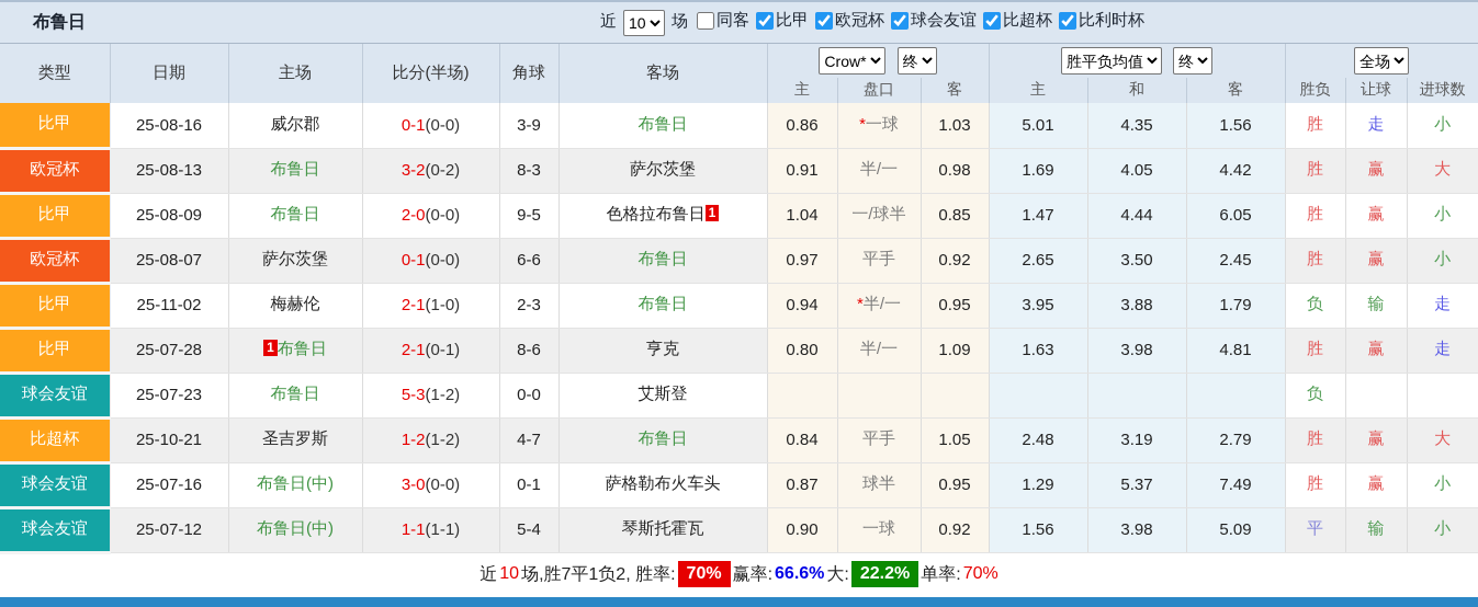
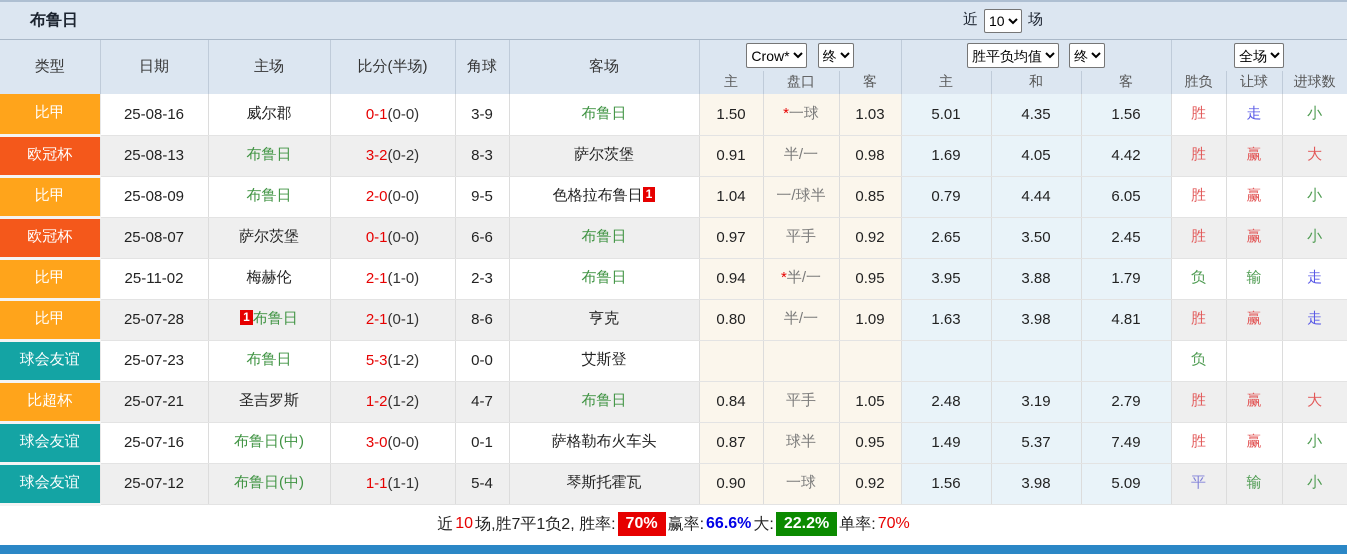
  布鲁日
  近
  10
  场
- 同客
- 比甲
- 欧冠杯
- 球会友谊
- 比超杯
- 比利时杯
  类型	日期	主场	比分(半场)	角球	客场	Crow* 终	胜平负均值 终	全场
  主	盘口	客	主	和	客	胜负	让球	进球数
- 比甲	25-08-16	威尔郡	0-1(0-0)	3-9	布鲁日	0.86	*一球	1.03	5.01	4.35	1.56	胜	走	小
+ 比甲	25-08-16	威尔郡	0-1(0-0)	3-9	布鲁日	1.50	*一球	1.03	5.01	4.35	1.56	胜	走	小
  欧冠杯	25-08-13	布鲁日	3-2(0-2)	8-3	萨尔茨堡	0.91	半/一	0.98	1.69	4.05	4.42	胜	赢	大
- 比甲	25-08-09	布鲁日	2-0(0-0)	9-5	色格拉布鲁日 1	1.04	一/球半	0.85	1.47	4.44	6.05	胜	赢	小
+ 比甲	25-08-09	布鲁日	2-0(0-0)	9-5	色格拉布鲁日 1	1.04	一/球半	0.85	0.79	4.44	6.05	胜	赢	小
  欧冠杯	25-08-07	萨尔茨堡	0-1(0-0)	6-6	布鲁日	0.97	平手	0.92	2.65	3.50	2.45	胜	赢	小
  比甲	25-11-02	梅赫伦	2-1(1-0)	2-3	布鲁日	0.94	*半/一	0.95	3.95	3.88	1.79	负	输	走
  比甲	25-07-28	1 布鲁日	2-1(0-1)	8-6	亨克	0.80	半/一	1.09	1.63	3.98	4.81	胜	赢	走
  球会友谊	25-07-23	布鲁日	5-3(1-2)	0-0	艾斯登							负
- 比超杯	25-10-21	圣吉罗斯	1-2(1-2)	4-7	布鲁日	0.84	平手	1.05	2.48	3.19	2.79	胜	赢	大
+ 比超杯	25-07-21	圣吉罗斯	1-2(1-2)	4-7	布鲁日	0.84	平手	1.05	2.48	3.19	2.79	胜	赢	大
- 球会友谊	25-07-16	布鲁日(中)	3-0(0-0)	0-1	萨格勒布火车头	0.87	球半	0.95	1.29	5.37	7.49	胜	赢	小
+ 球会友谊	25-07-16	布鲁日(中)	3-0(0-0)	0-1	萨格勒布火车头	0.87	球半	0.95	1.49	5.37	7.49	胜	赢	小
  球会友谊	25-07-12	布鲁日(中)	1-1(1-1)	5-4	琴斯托霍瓦	0.90	一球	0.92	1.56	3.98	5.09	平	输	小
  近
  10
  场,胜7平1负2, 胜率:
  70%
  赢率:
  66.6%
  大:
  22.2%
  单率:
  70%
